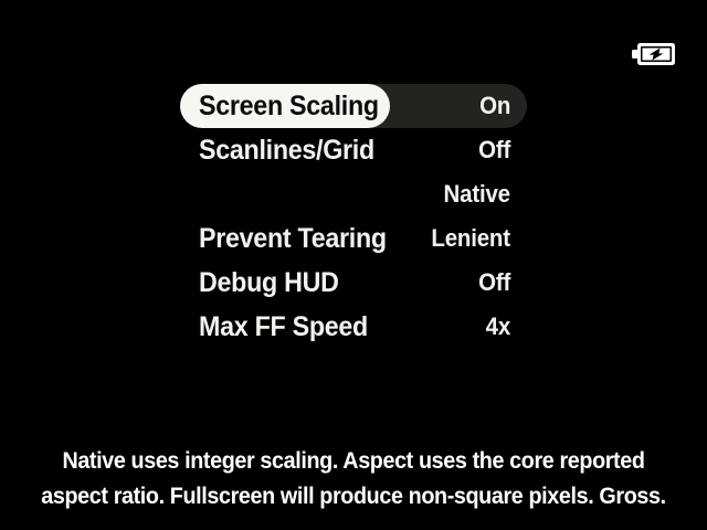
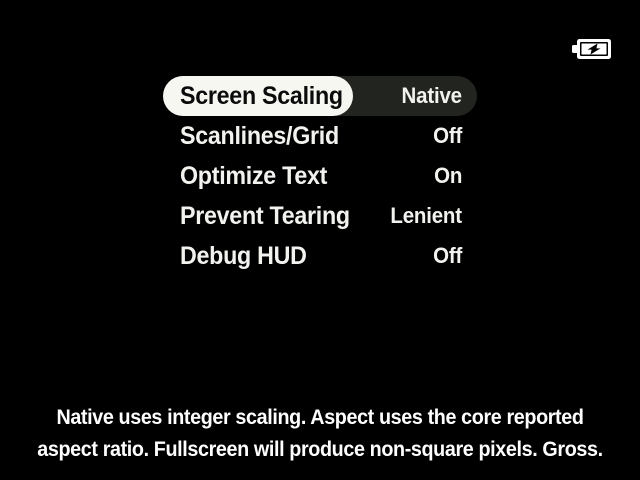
  Screen Scaling
- On
+ Native
  Scanlines/Grid
  Off
+ Optimize Text
- Native
+ On
  Prevent Tearing
  Lenient
  Debug HUD
  Off
- Max FF Speed
- 4x
  Native uses integer scaling. Aspect uses the core reported
  aspect ratio. Fullscreen will produce non-square pixels. Gross.
